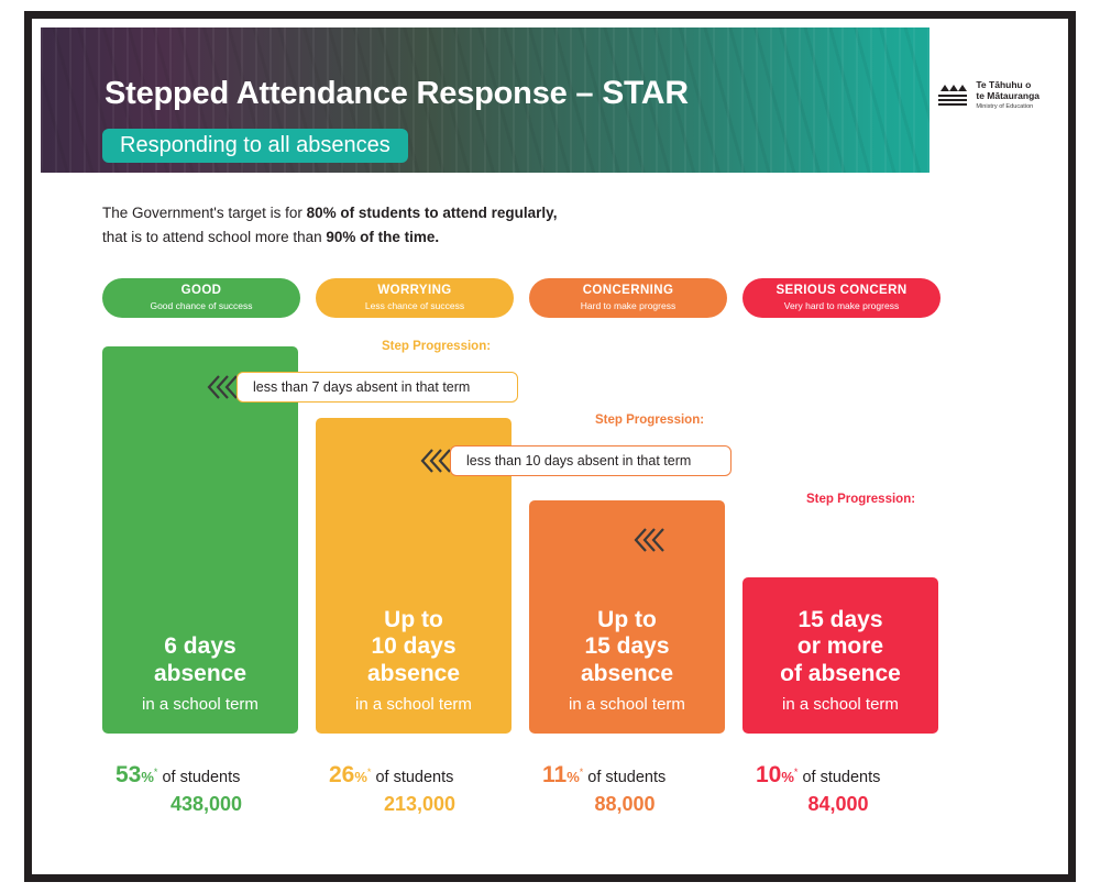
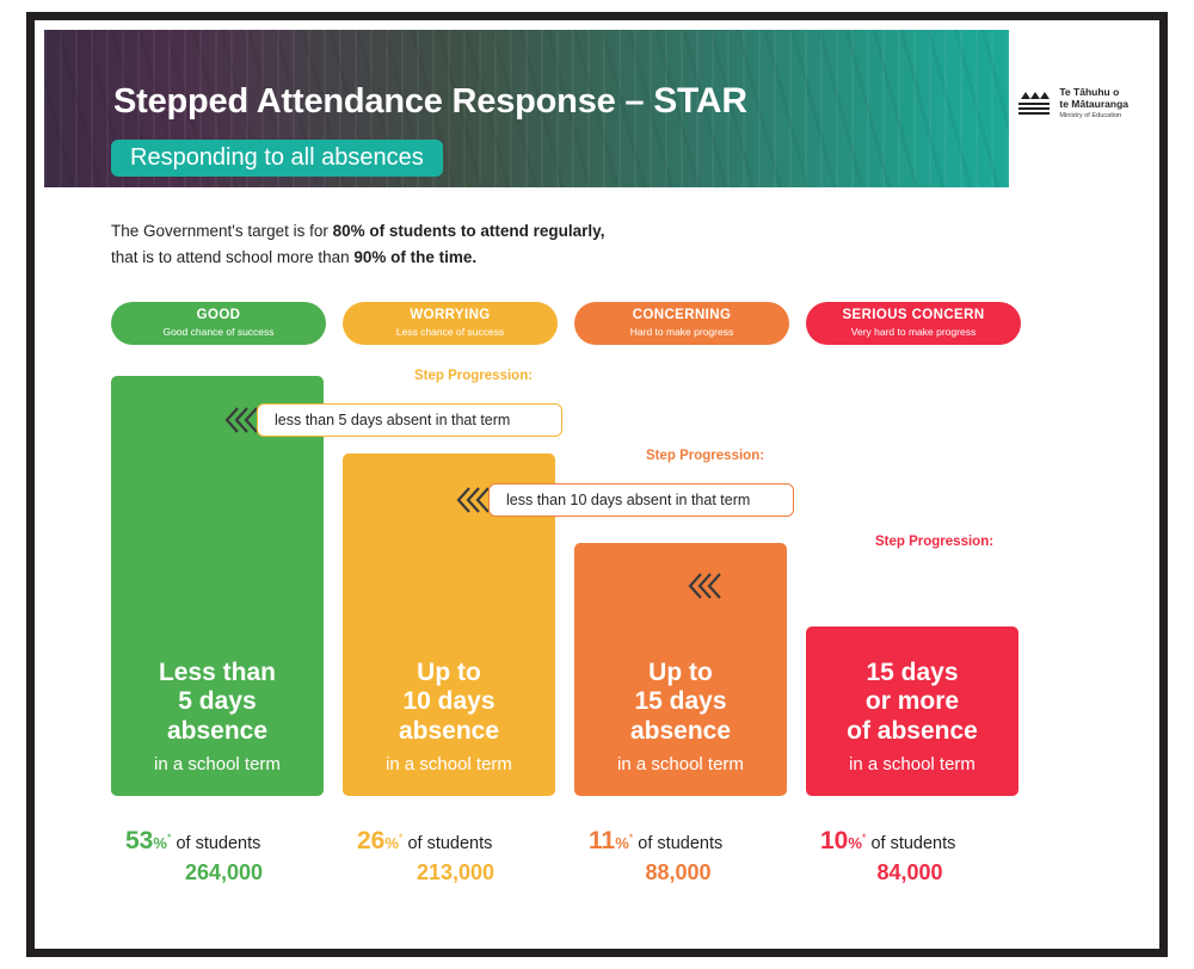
  Stepped Attendance Response – STAR
  Responding to all absences
  Te Tāhuhu o
  te Mātauranga
  The Government's target is for 80% of students to attend regularly,
  that is to attend school more than 90% of the time.
  GOOD
  Good chance of success
  WORRYING
  Less chance of success
  CONCERNING
  Hard to make progress
  SERIOUS CONCERN
  Very hard to make progress
+ Less than
- 6 days
+ 5 days
  absence
  in a school term
  Up to
  10 days
  absence
  in a school term
  Up to
  15 days
  absence
  in a school term
  15 days
  or more
  of absence
  in a school term
  Step Progression:
- less than 7 days absent in that term
+ less than 5 days absent in that term
  Step Progression:
  less than 10 days absent in that term
  Step Progression:
  53%* of students
- 438,000
+ 264,000
  26%* of students
  213,000
  11%* of students
  88,000
  10%* of students
  84,000
